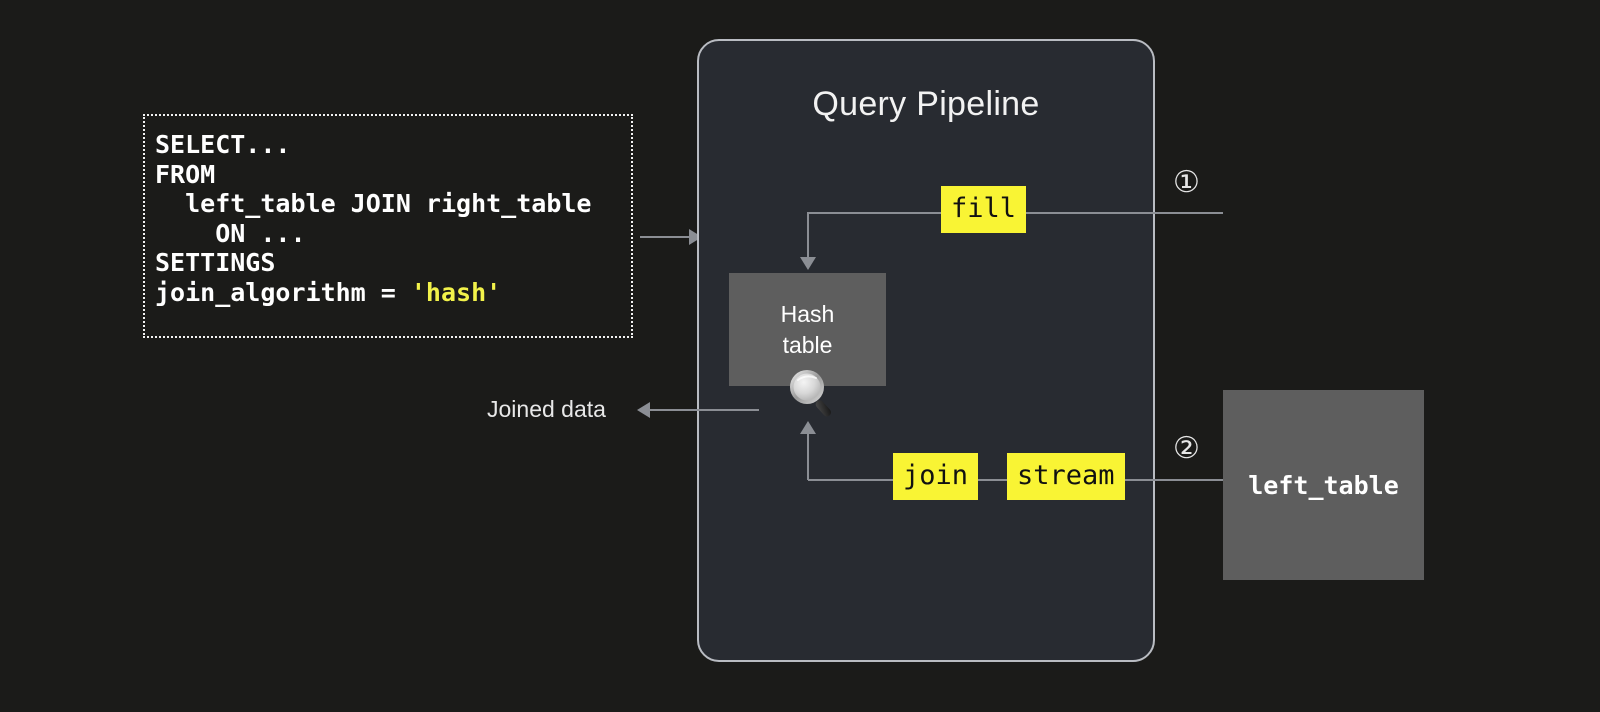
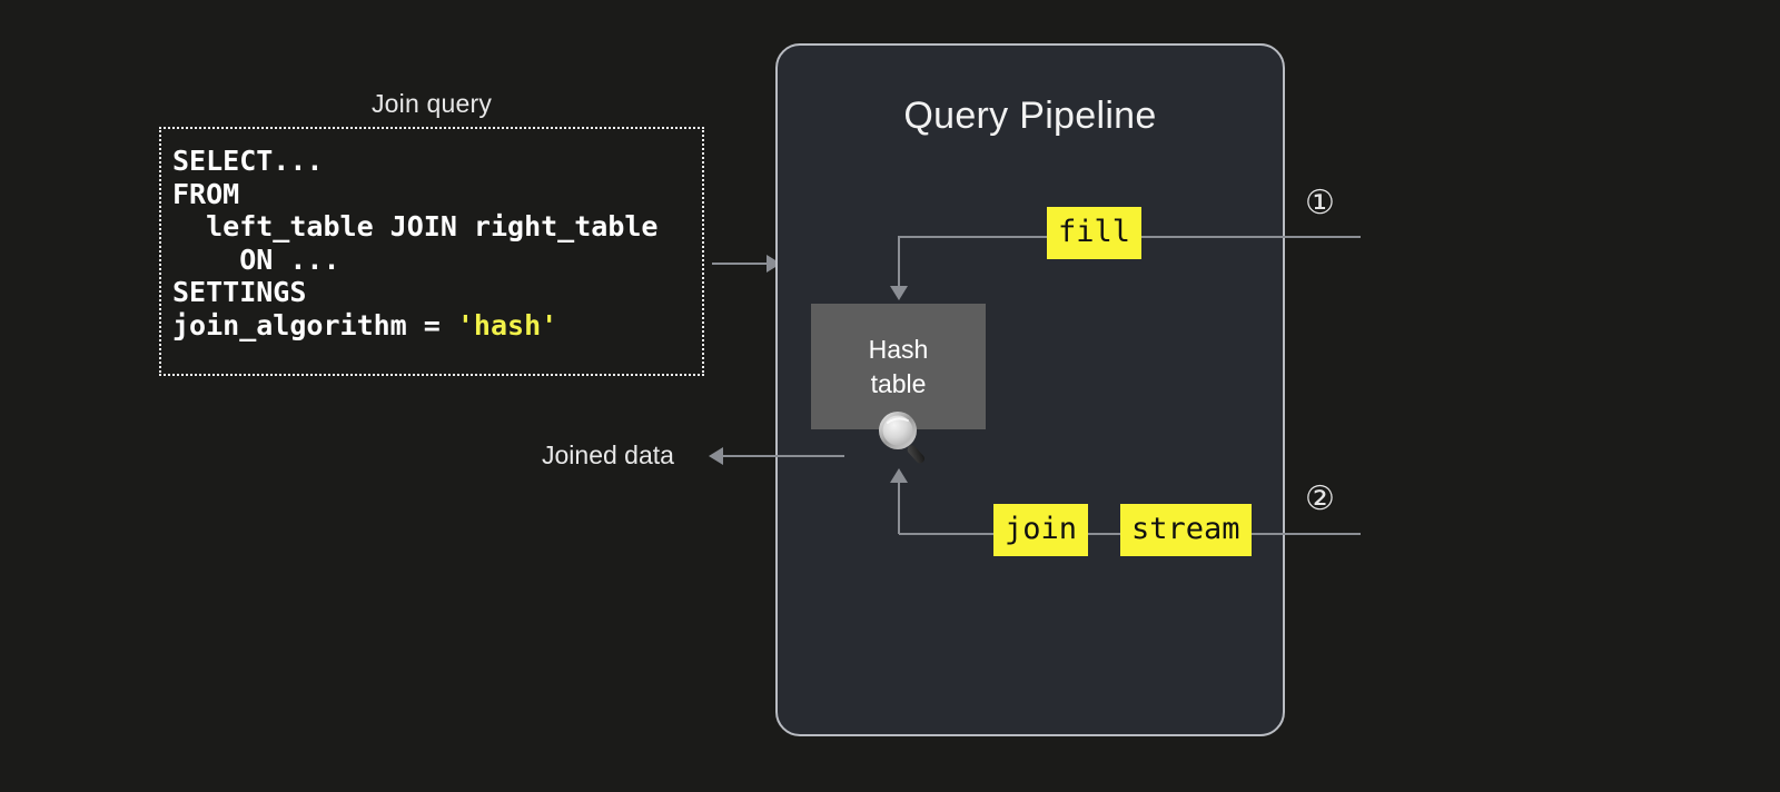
+ Join query
  SELECT...
  FROM
  left_table JOIN right_table
  ON ...
  SETTINGS
  join_algorithm = 'hash'
  Query Pipeline
  fill
  Hash
  table
  Joined data
  join
  stream
  ①
  ②
- left_table
